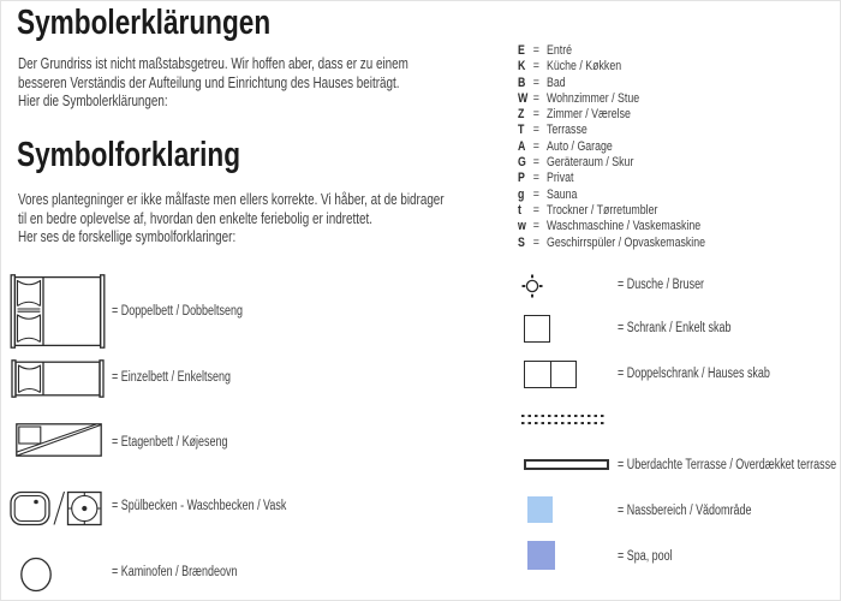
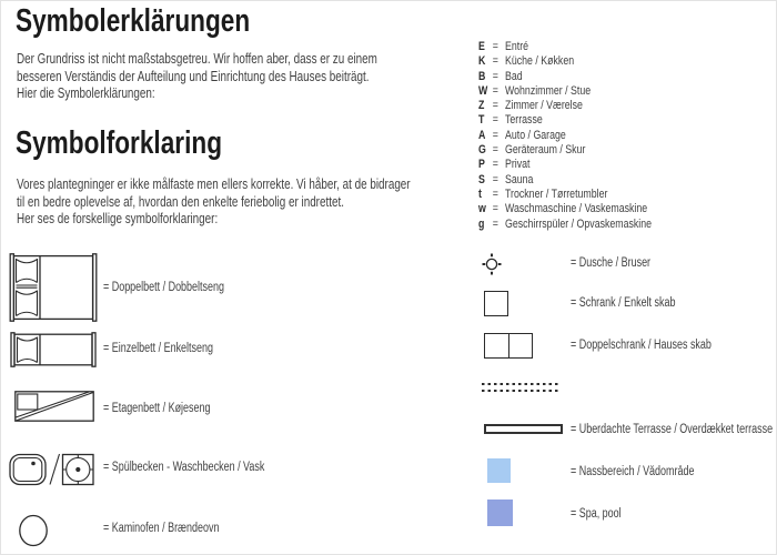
  Symbolerklärungen
  Der Grundriss ist nicht maßstabsgetreu. Wir hoffen aber, dass er zu einem
  besseren Verständis der Aufteilung und Einrichtung des Hauses beiträgt.
  Hier die Symbolerklärungen:
  Symbolforklaring
  Vores plantegninger er ikke målfaste men ellers korrekte. Vi håber, at de bidrager
  til en bedre oplevelse af, hvordan den enkelte feriebolig er indrettet.
  Her ses de forskellige symbolforklaringer:
  E
  =
  Entré
  K
  =
  Küche / Køkken
  B
  =
  Bad
  W
  =
  Wohnzimmer / Stue
  Z
  =
  Zimmer / Værelse
  T
  =
  Terrasse
  A
  =
  Auto / Garage
  G
  =
  Geräteraum / Skur
  P
  =
  Privat
- g
+ S
  =
  Sauna
  t
  =
  Trockner / Tørretumbler
  w
  =
  Waschmaschine / Vaskemaskine
- S
+ g
  =
  Geschirrspüler / Opvaskemaskine
  = Doppelbett / Dobbeltseng
  = Einzelbett / Enkeltseng
  = Etagenbett / Køjeseng
  = Spülbecken - Waschbecken / Vask
  = Kaminofen / Brændeovn
  = Dusche / Bruser
  = Schrank / Enkelt skab
  = Doppelschrank / Hauses skab
  = Überdachte Terrasse / Overdækket terrasse
  = Nassbereich / Vådområde
  = Spa, pool
